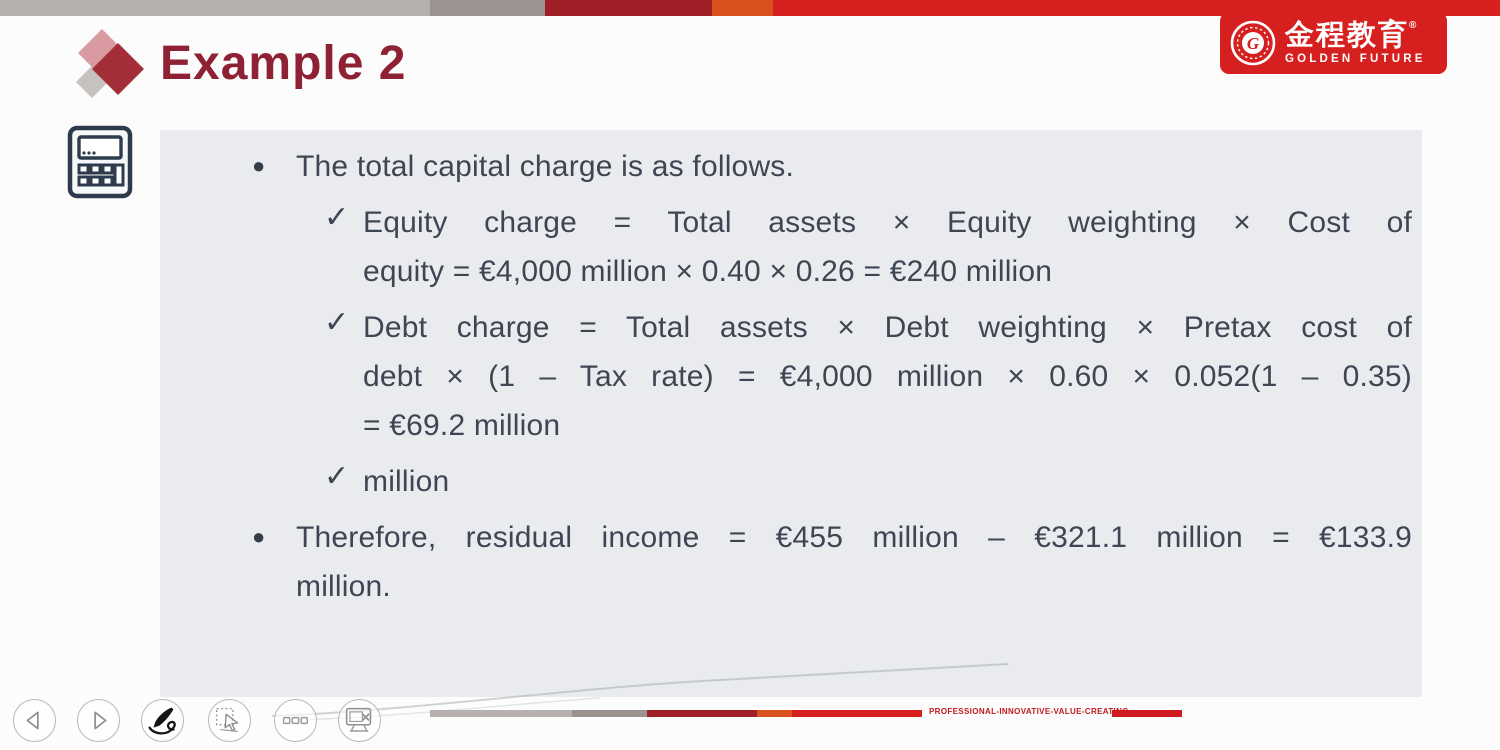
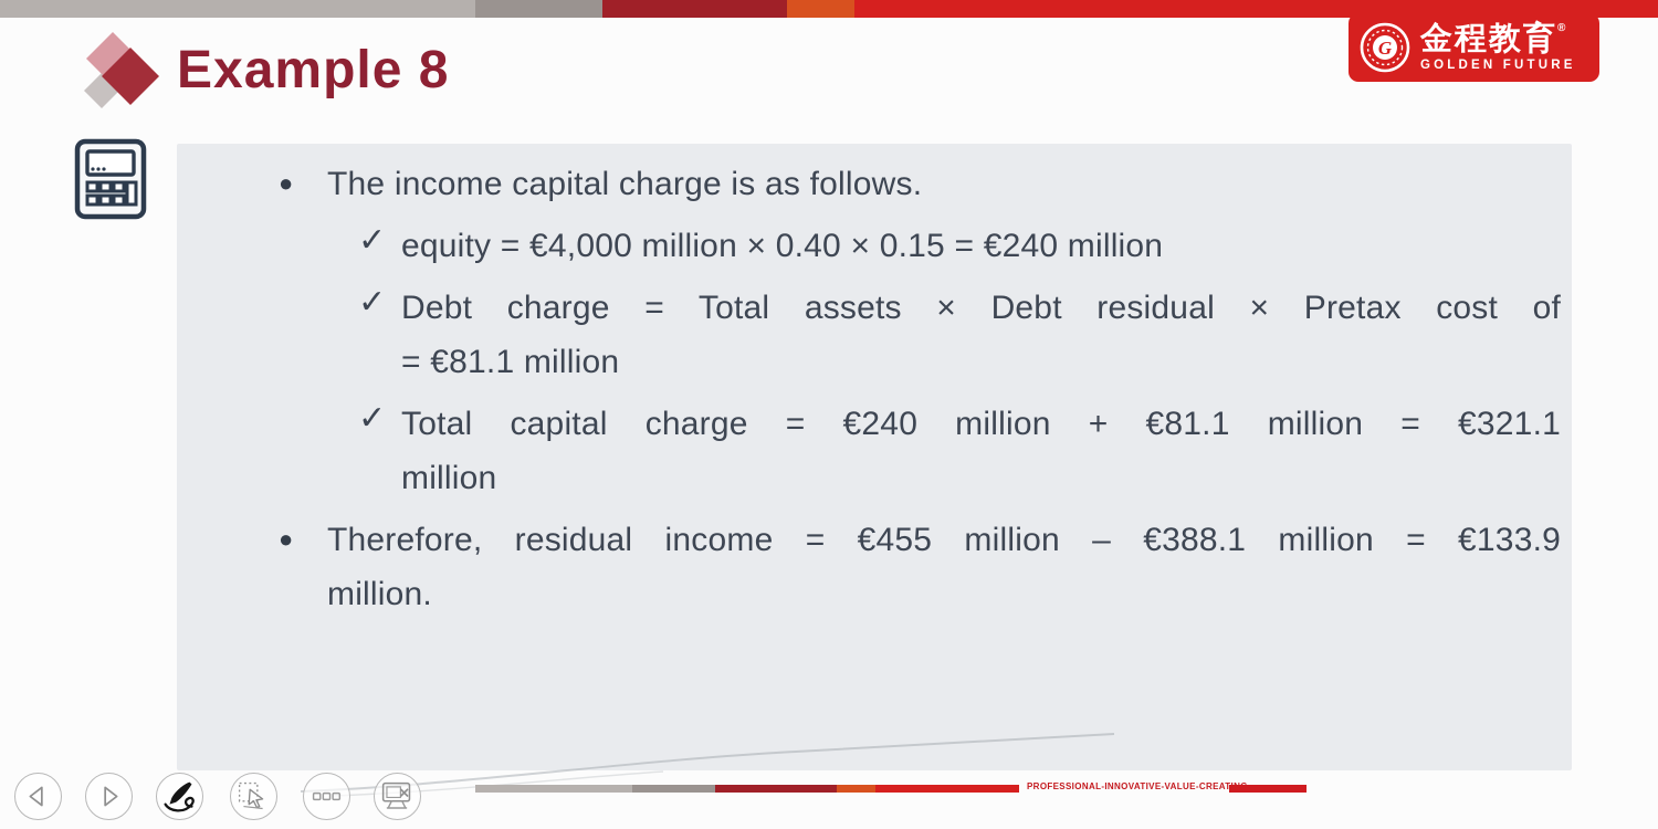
  G
  金程教育®
  GOLDEN FUTURE
- Example 2
+ Example 8
  ●
- The total capital charge is as follows.
+ The income capital charge is as follows.
  ✓
- Equity charge = Total assets × Equity weighting × Cost of
- equity = €4,000 million × 0.40 × 0.26 = €240 million
+ equity = €4,000 million × 0.40 × 0.15 = €240 million
  ✓
- Debt charge = Total assets × Debt weighting × Pretax cost of
+ Debt charge = Total assets × Debt residual × Pretax cost of
- debt × (1 – Tax rate) = €4,000 million × 0.60 × 0.052(1 – 0.35)
- = €69.2 million
+ = €81.1 million
  ✓
+ Total capital charge = €240 million + €81.1 million = €321.1
  million
  ●
- Therefore, residual income = €455 million – €321.1 million = €133.9
+ Therefore, residual income = €455 million – €388.1 million = €133.9
  million.
  PROFESSIONAL-INNOVATIVE-VALUE-CREAT
